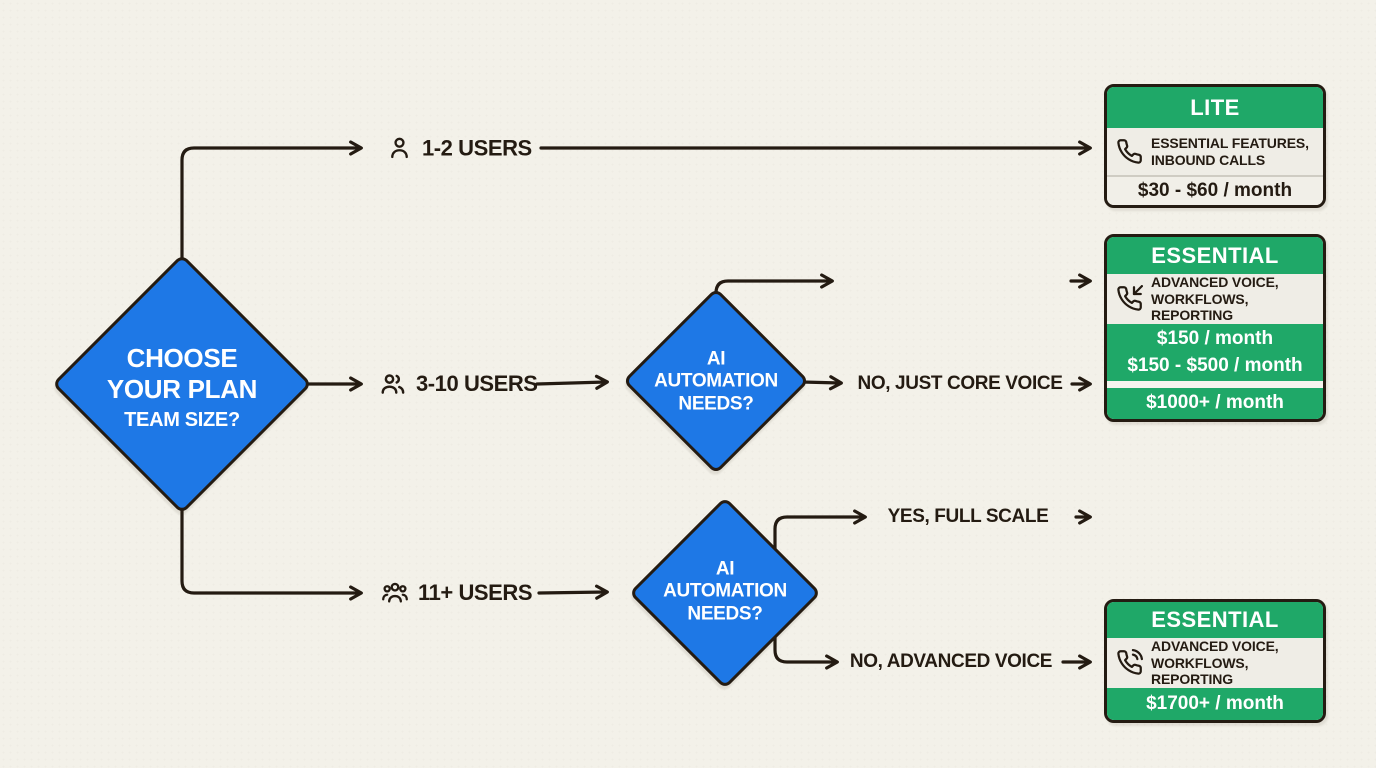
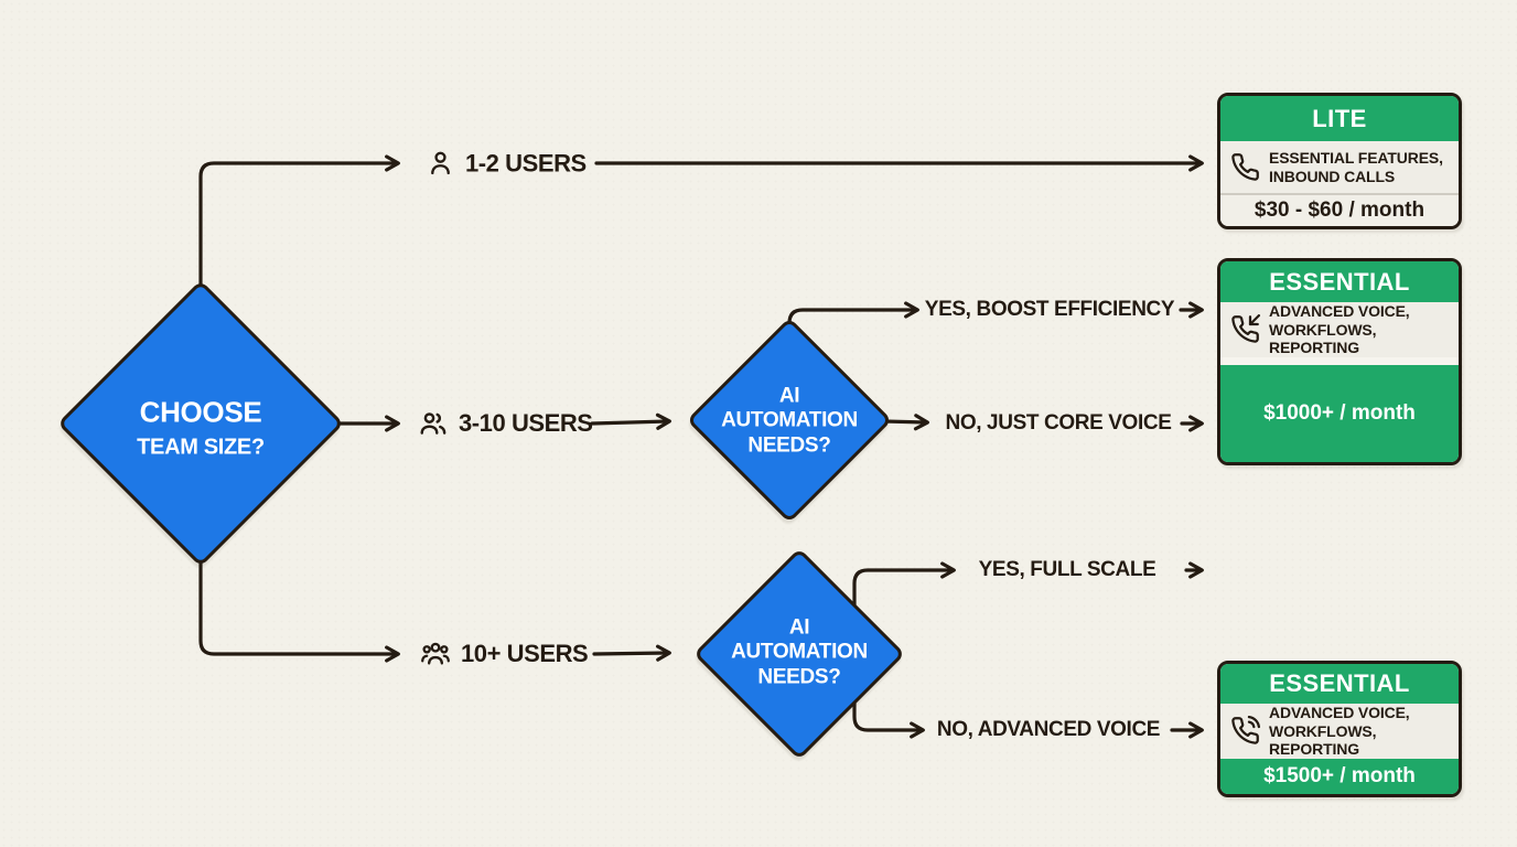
  CHOOSE
- YOUR PLAN
  TEAM SIZE?
  AI
  AUTOMATION
  NEEDS?
  AI
  AUTOMATION
  NEEDS?
  1-2 USERS
  3-10 USERS
- 11+ USERS
+ 10+ USERS
+ YES, BOOST EFFICIENCY
  NO, JUST CORE VOICE
  YES, FULL SCALE
  NO, ADVANCED VOICE
  LITE
  ESSENTIAL FEATURES,
  INBOUND CALLS
  $30 - $60 / month
  ESSENTIAL
  ADVANCED VOICE,
  WORKFLOWS, REPORTING
- $150 / month
- $150 - $500 / month
  $1000+ / month
  ESSENTIAL
  ADVANCED VOICE,
  WORKFLOWS, REPORTING
- $1700+ / month
+ $1500+ / month
